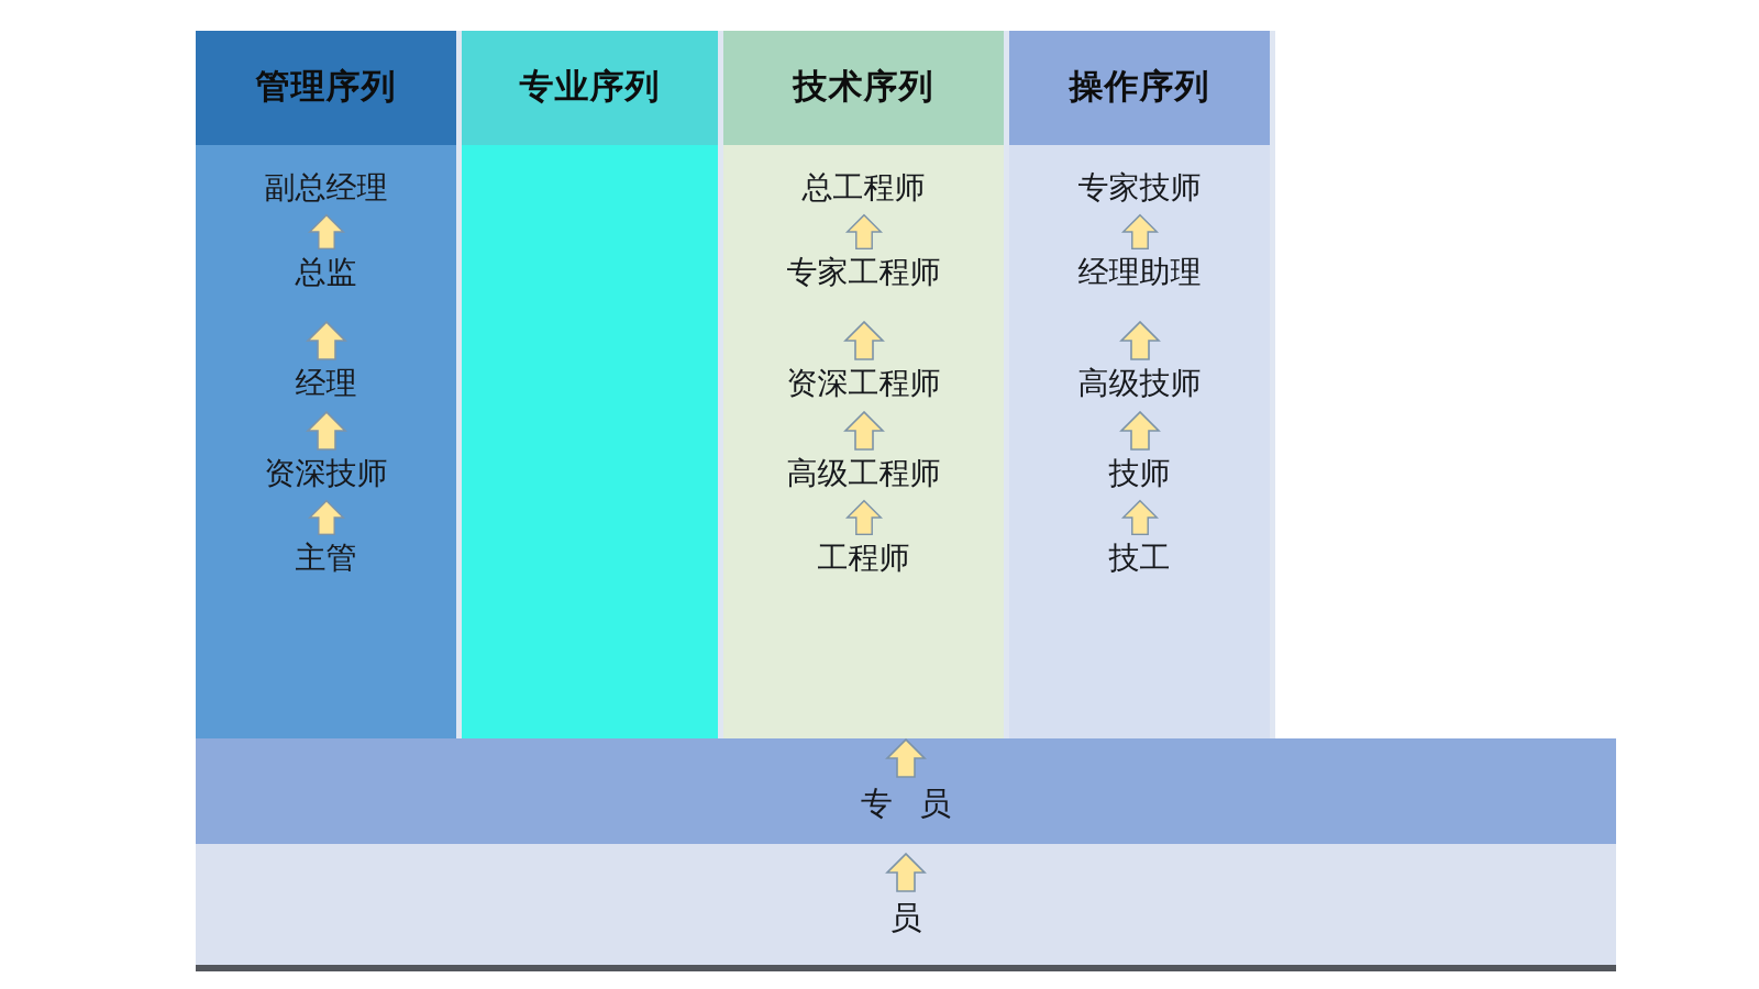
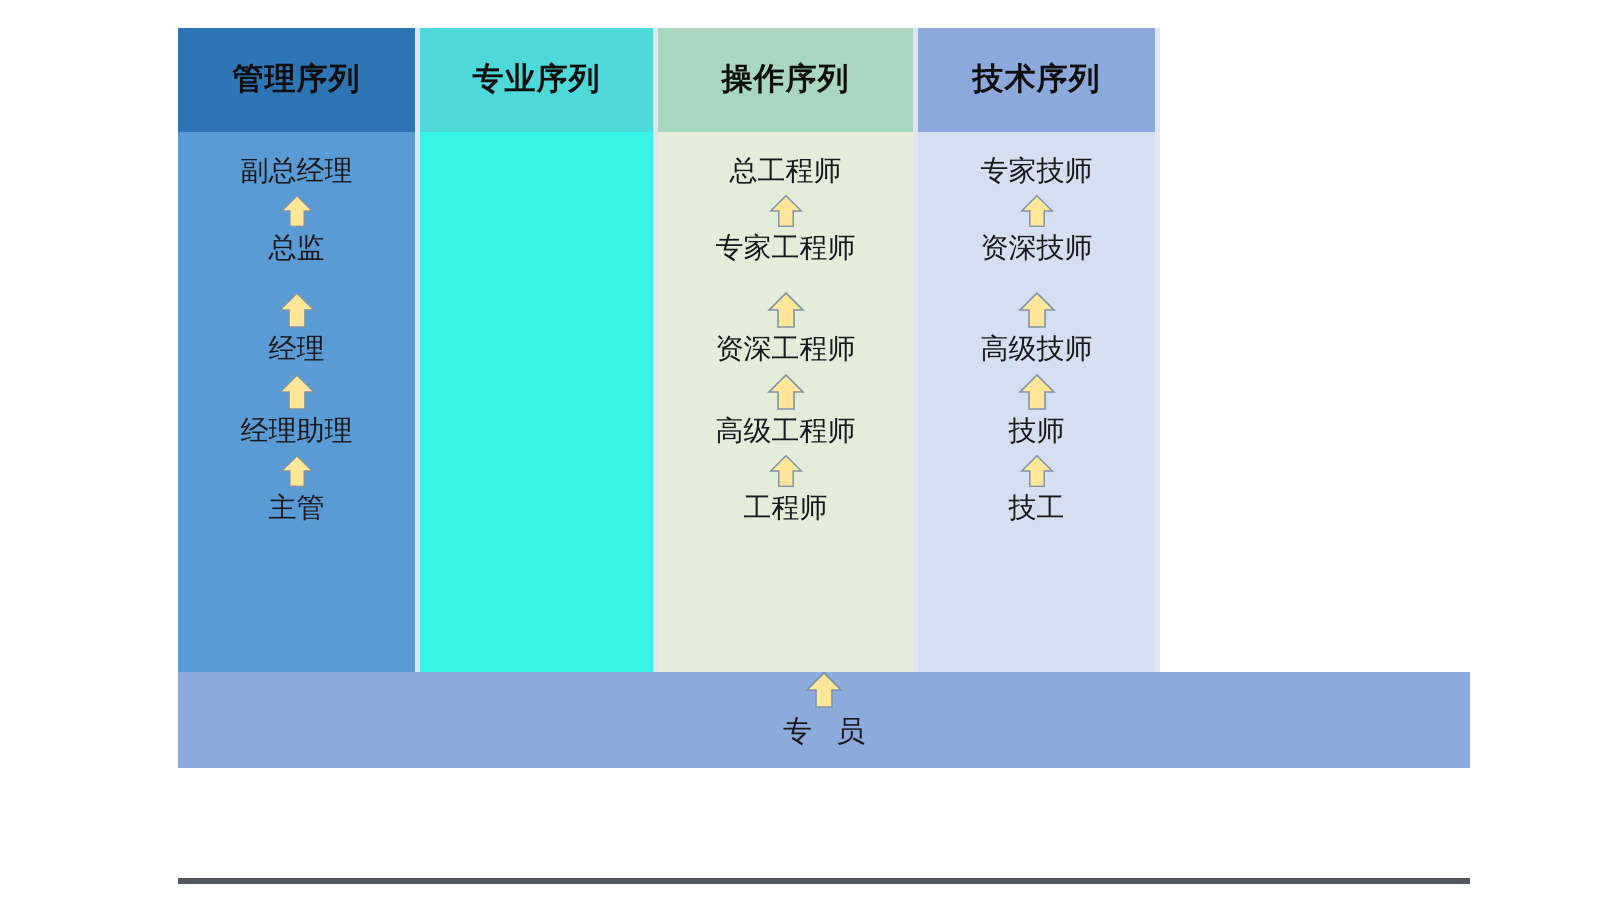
  管理序列
  副总经理
  总监
  经理
- 资深技师
+ 经理助理
  主管
  专业序列
- 技术序列
+ 操作序列
  总工程师
  专家工程师
  资深工程师
  高级工程师
  工程师
- 操作序列
+ 技术序列
  专家技师
- 经理助理
+ 资深技师
  高级技师
  技师
  技工
  专 员
- 员
